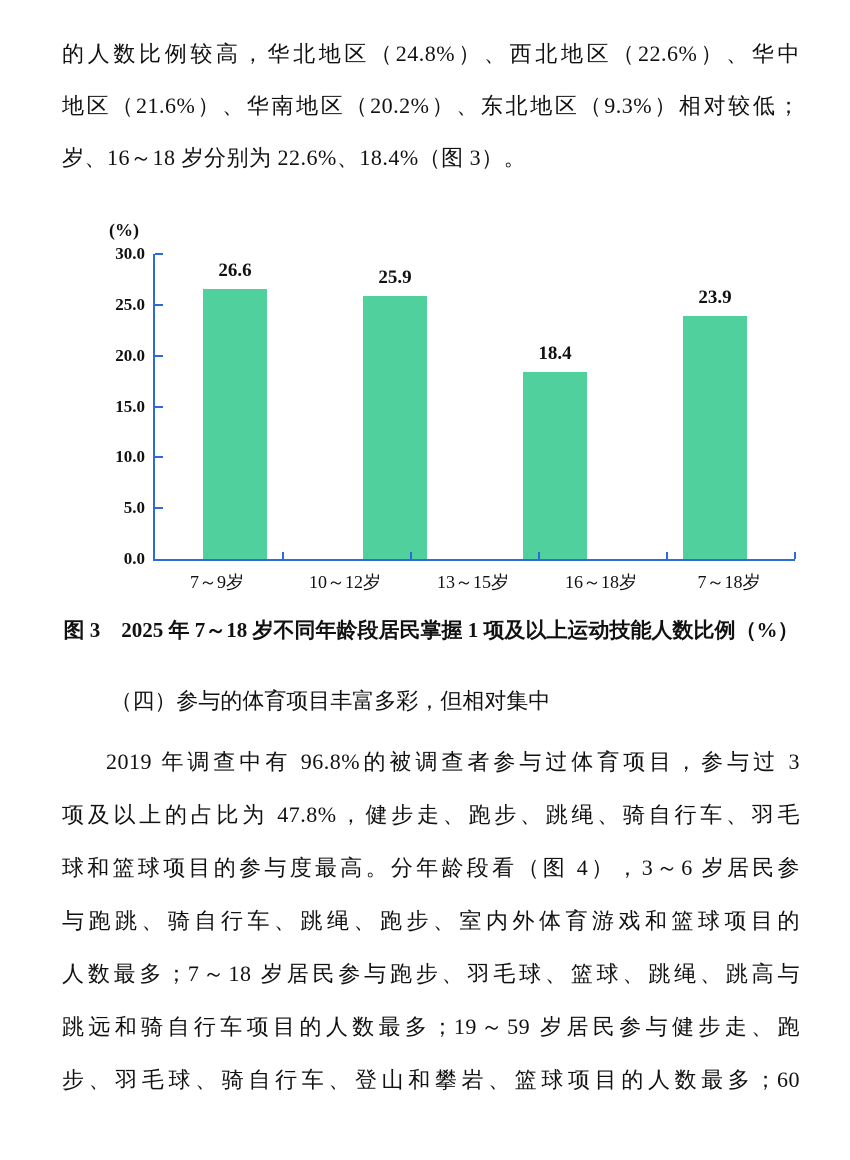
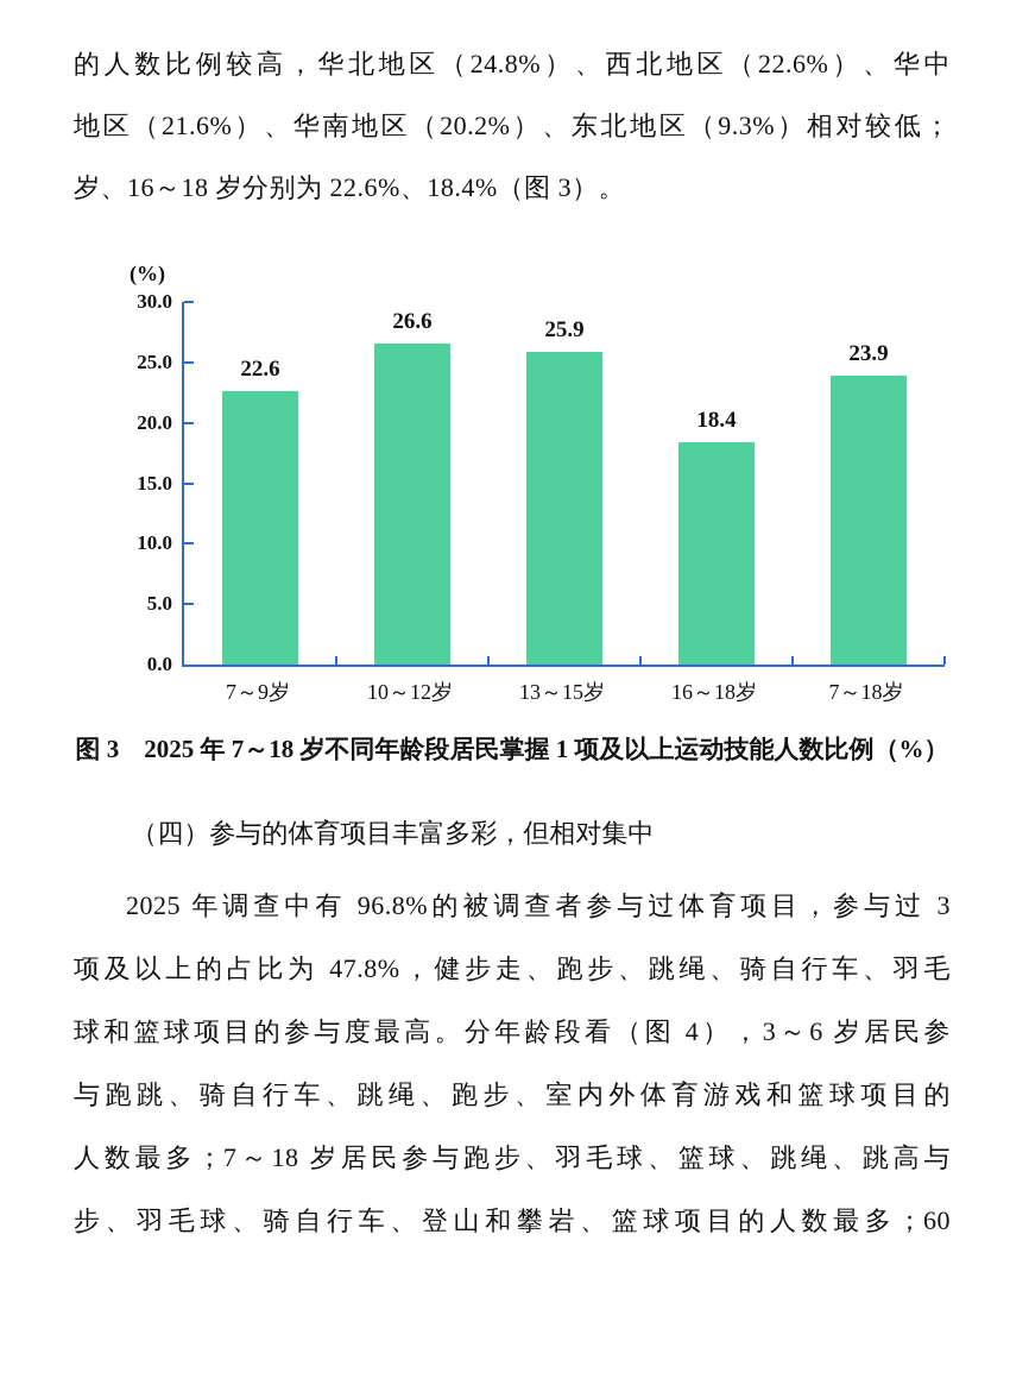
  的人数比例较高，华北地区（24.8%）、西北地区（22.6%）、华中
  地区（21.6%）、华南地区（20.2%）、东北地区（9.3%）相对较低；
  岁、16～18 岁分别为 22.6%、18.4%（图 3）。
  (%)
+ 22.6
  26.6
  25.9
  18.4
  23.9
  0.0
  5.0
  10.0
  15.0
  20.0
  25.0
  30.0
  7～9岁
  10～12岁
  13～15岁
  16～18岁
  7～18岁
  图 3 2025 年 7～18 岁不同年龄段居民掌握 1 项及以上运动技能人数比例（%）
  （四）参与的体育项目丰富多彩，但相对集中
- 2019 年调查中有 96.8%的被调查者参与过体育项目，参与过 3
+ 2025 年调查中有 96.8%的被调查者参与过体育项目，参与过 3
  项及以上的占比为 47.8%，健步走、跑步、跳绳、骑自行车、羽毛
  球和篮球项目的参与度最高。分年龄段看（图 4），3～6 岁居民参
  与跑跳、骑自行车、跳绳、跑步、室内外体育游戏和篮球项目的
  人数最多；7～18 岁居民参与跑步、羽毛球、篮球、跳绳、跳高与
- 跳远和骑自行车项目的人数最多；19～59 岁居民参与健步走、跑
  步、羽毛球、骑自行车、登山和攀岩、篮球项目的人数最多；60
